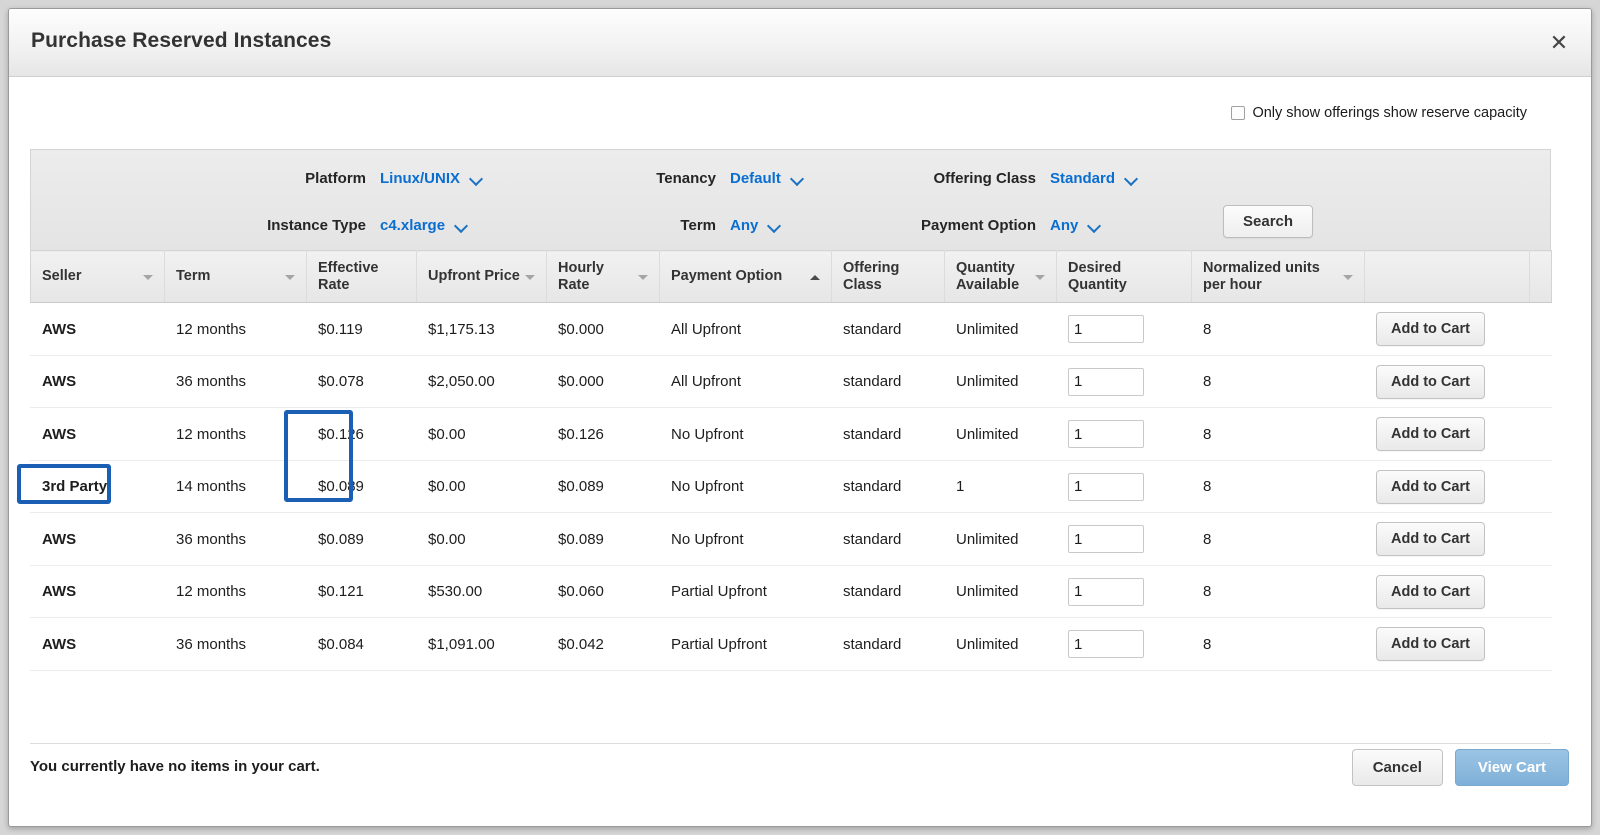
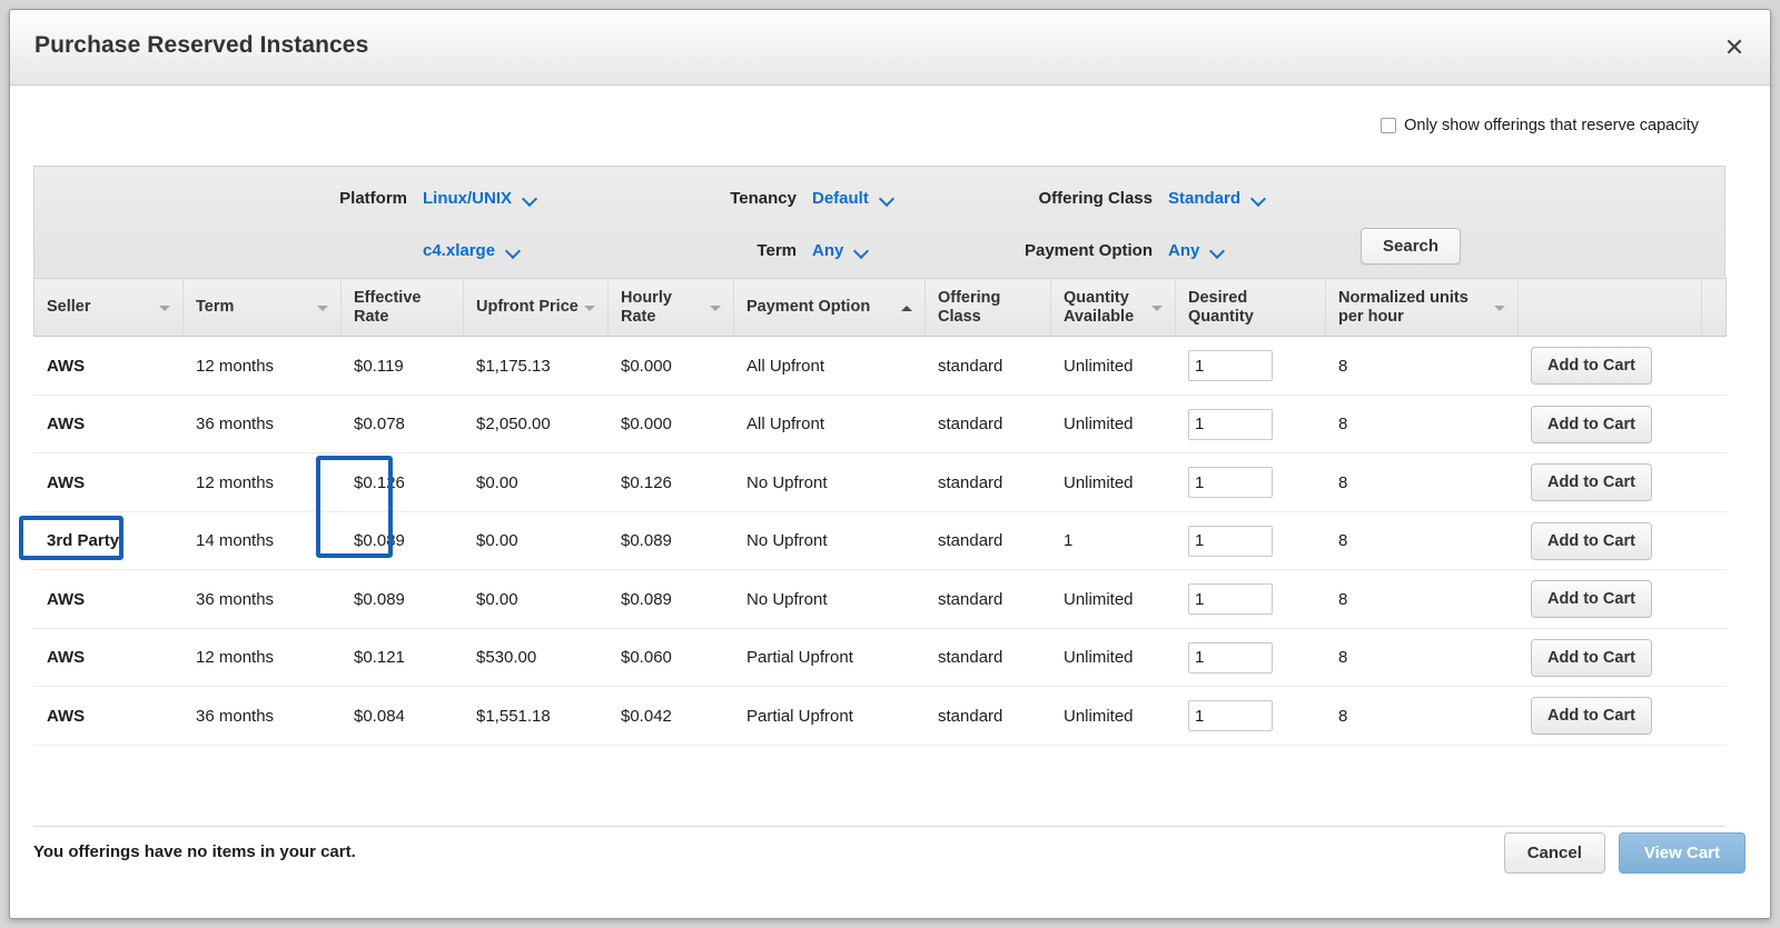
  Purchase Reserved Instances
  ✕
- Only show offerings show reserve capacity
+ Only show offerings that reserve capacity
  Platform
  Linux/UNIX
  Tenancy
  Default
  Offering Class
  Standard
- Instance Type
  c4.xlarge
  Term
  Any
  Payment Option
  Any
  Search
  Seller	Term	Effective Rate	Upfront Price	Hourly Rate	Payment Option	Offering Class	Quantity Available	Desired Quantity	Normalized units per hour
  AWS	12 months	$0.119	$1,175.13	$0.000	All Upfront	standard	Unlimited	1	8	Add to Cart
  AWS	36 months	$0.078	$2,050.00	$0.000	All Upfront	standard	Unlimited	1	8	Add to Cart
  AWS	12 months	$0.126	$0.00	$0.126	No Upfront	standard	Unlimited	1	8	Add to Cart
  3rd Party	14 months	$0.089	$0.00	$0.089	No Upfront	standard	1	1	8	Add to Cart
  AWS	36 months	$0.089	$0.00	$0.089	No Upfront	standard	Unlimited	1	8	Add to Cart
  AWS	12 months	$0.121	$530.00	$0.060	Partial Upfront	standard	Unlimited	1	8	Add to Cart
- AWS	36 months	$0.084	$1,091.00	$0.042	Partial Upfront	standard	Unlimited	1	8	Add to Cart
+ AWS	36 months	$0.084	$1,551.18	$0.042	Partial Upfront	standard	Unlimited	1	8	Add to Cart
- You currently have no items in your cart.
+ You offerings have no items in your cart.
  Cancel
  View Cart
